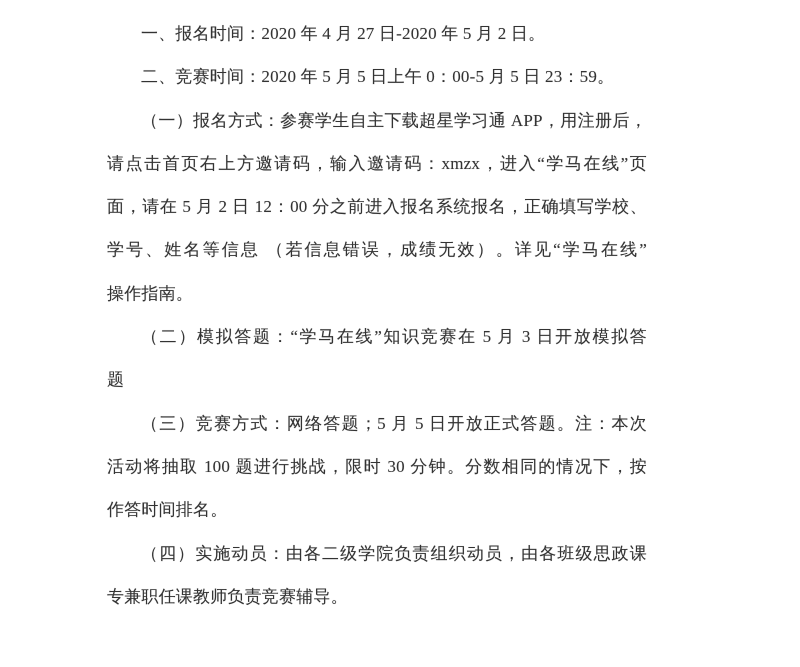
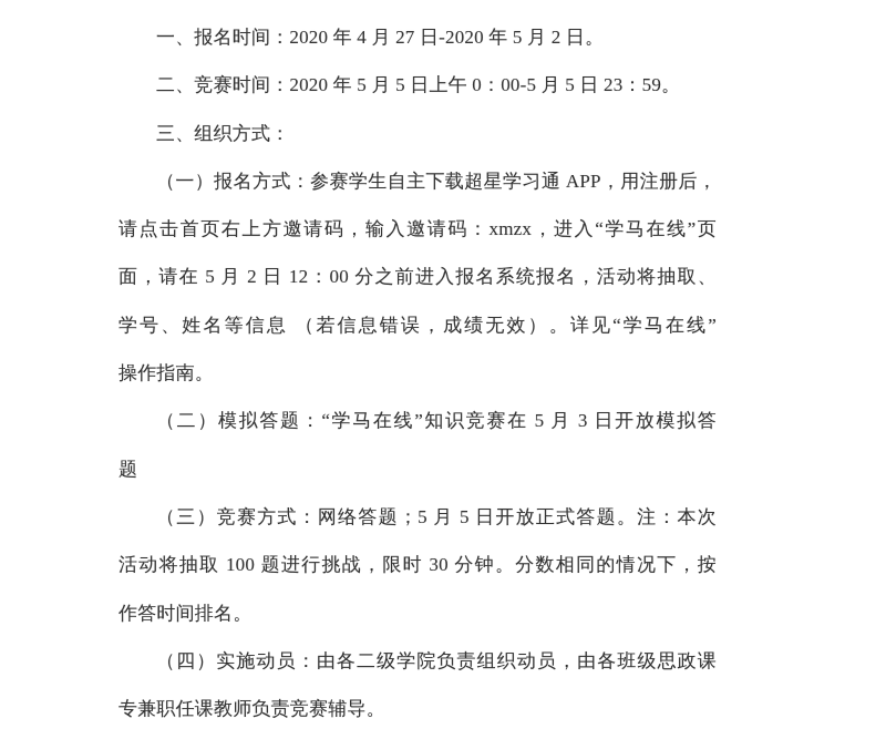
  一、报名时间：2020 年 4 月 27 日-2020 年 5 月 2 日。
  二、竞赛时间：2020 年 5 月 5 日上午 0：00-5 月 5 日 23：59。
+ 三、组织方式：
  （一）报名方式：参赛学生自主下载超星学习通 APP，用注册后，
  请点击首页右上方邀请码，输入邀请码：xmzx，进入“学马在线”页
- 面，请在 5 月 2 日 12：00 分之前进入报名系统报名，正确填写学校、
+ 面，请在 5 月 2 日 12：00 分之前进入报名系统报名，活动将抽取、
  学号、姓名等信息 （若信息错误，成绩无效）。详见“学马在线”
  操作指南。
  （二）模拟答题：“学马在线”知识竞赛在 5 月 3 日开放模拟答
  题
  （三）竞赛方式：网络答题；5 月 5 日开放正式答题。注：本次
  活动将抽取 100 题进行挑战，限时 30 分钟。分数相同的情况下，按
  作答时间排名。
  （四）实施动员：由各二级学院负责组织动员，由各班级思政课
  专兼职任课教师负责竞赛辅导。
